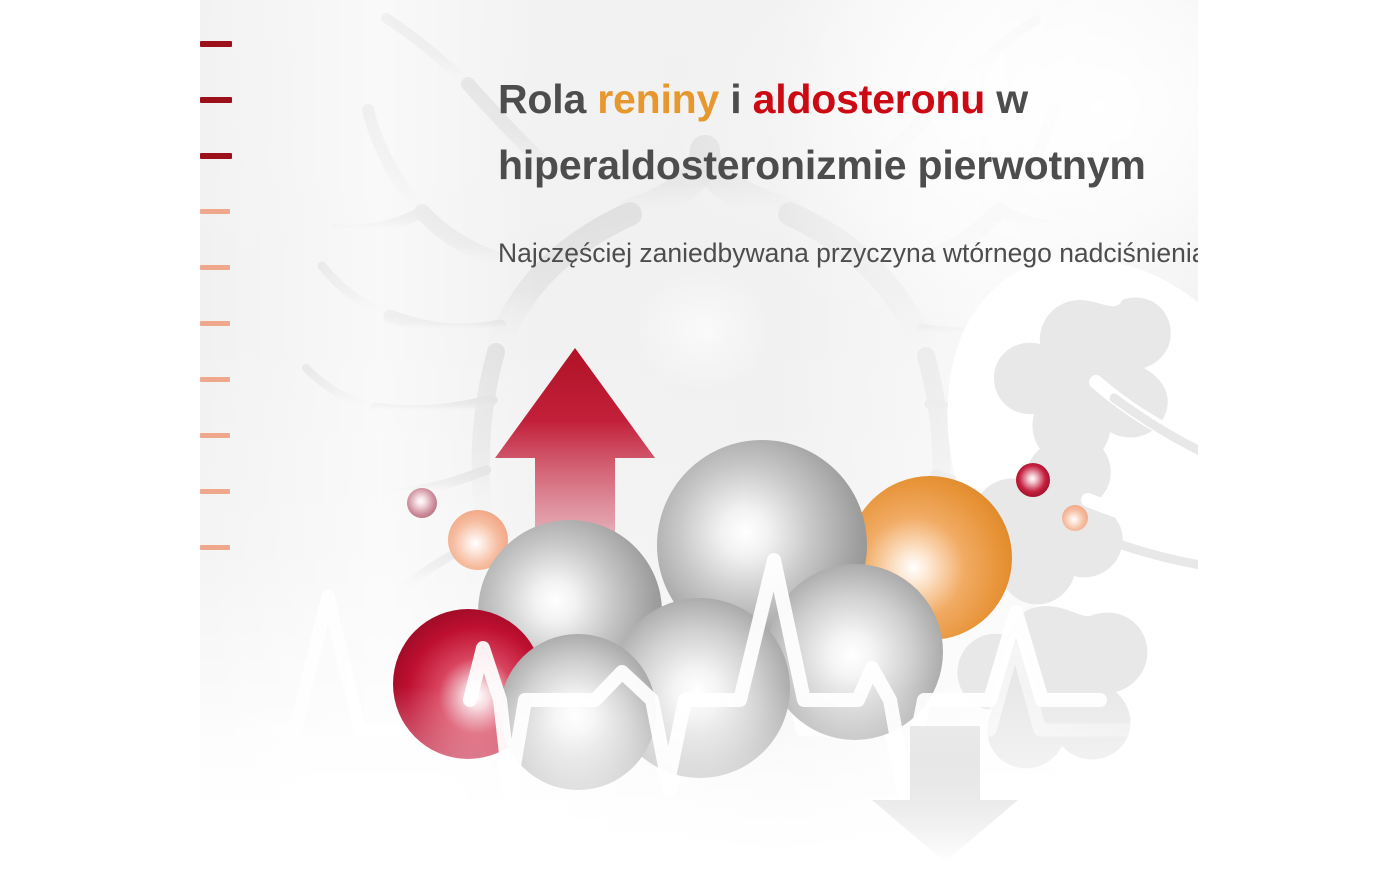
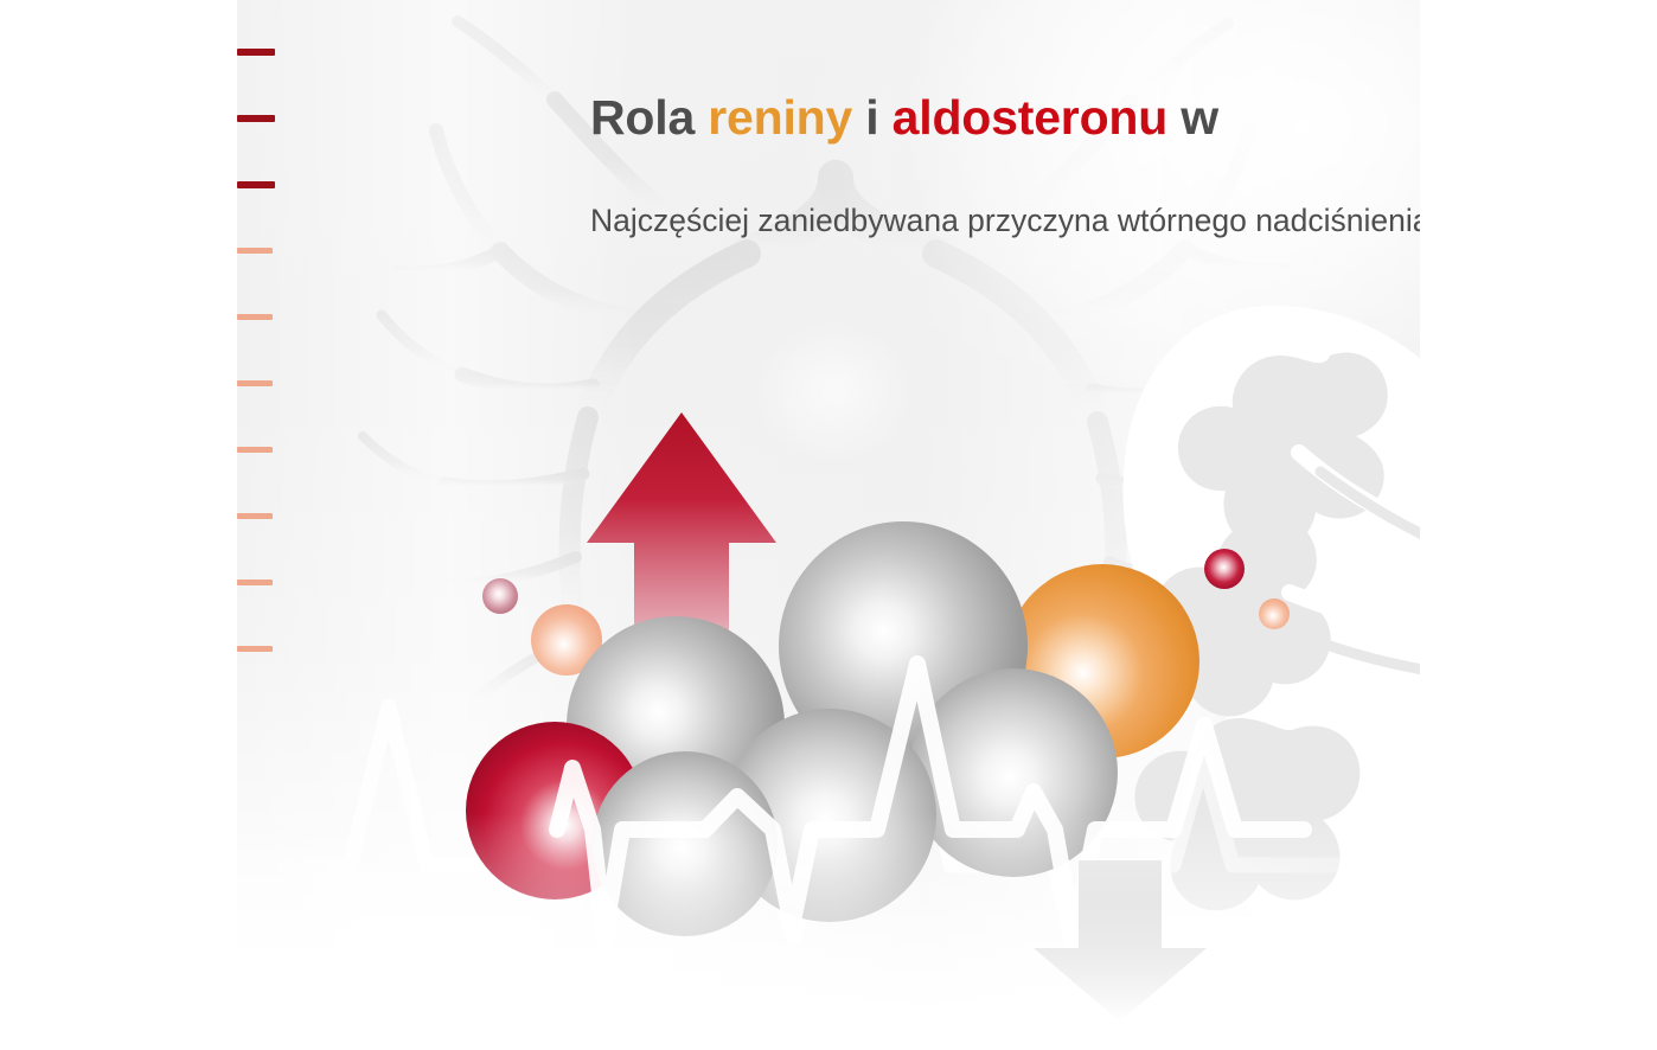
  Rola reniny i aldosteronu w
- hiperaldosteronizmie pierwotnym
  Najczęściej zaniedbywana przyczyna wtórnego nadciśnieni
